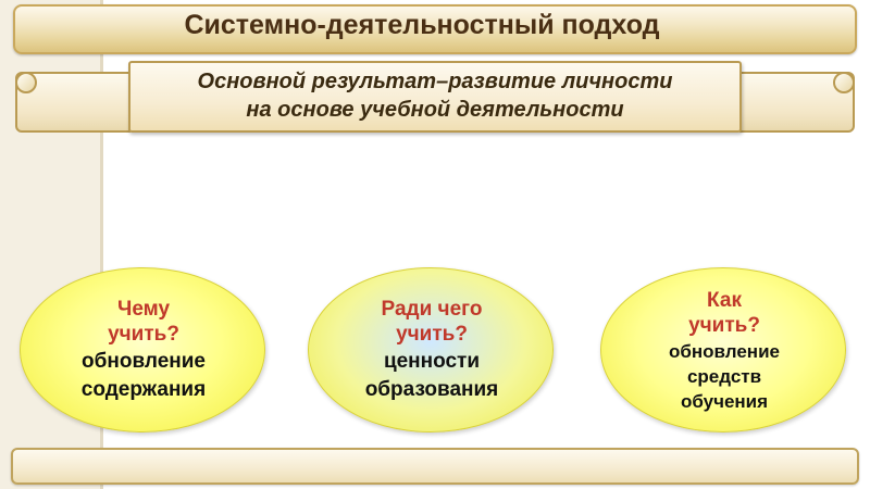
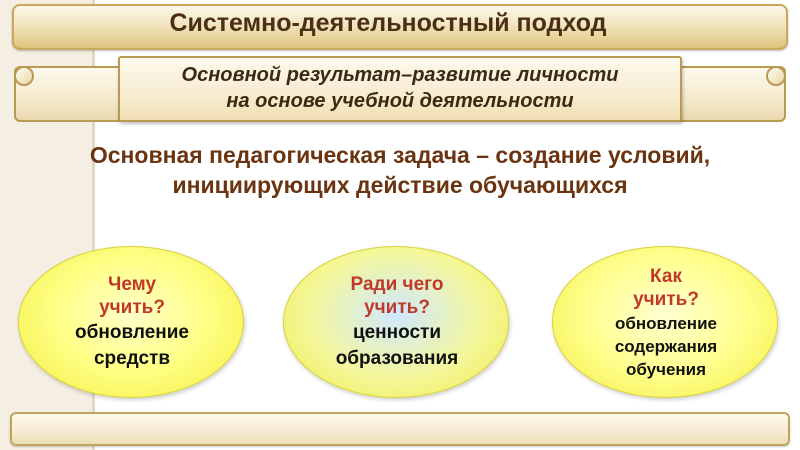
  Системно-деятельностный подход
  Основной результат–развитие личности
  на основе учебной деятельности
+ Основная педагогическая задача – создание условий,
+ инициирующих действие обучающихся
  Чему
  учить?
  обновление
- содержания
+ средств
  Ради чего
  учить?
  ценности
  образования
  Как
  учить?
  обновление
- средств
+ содержания
  обучения
